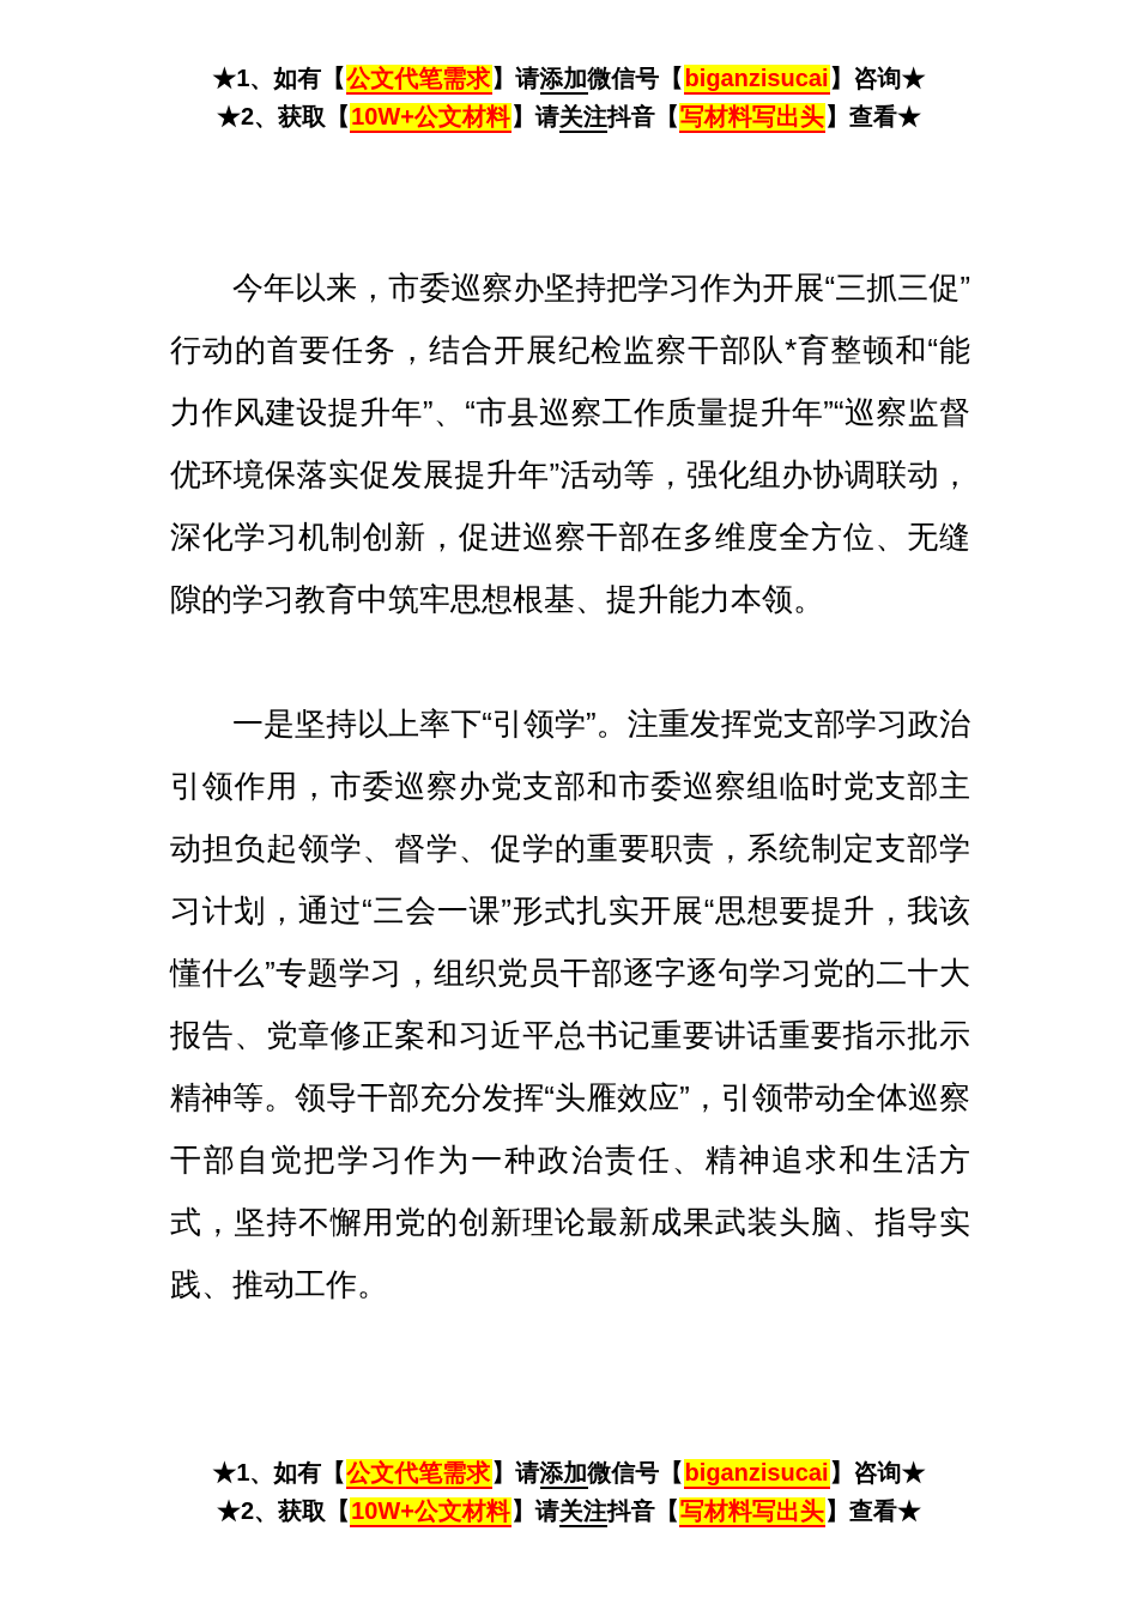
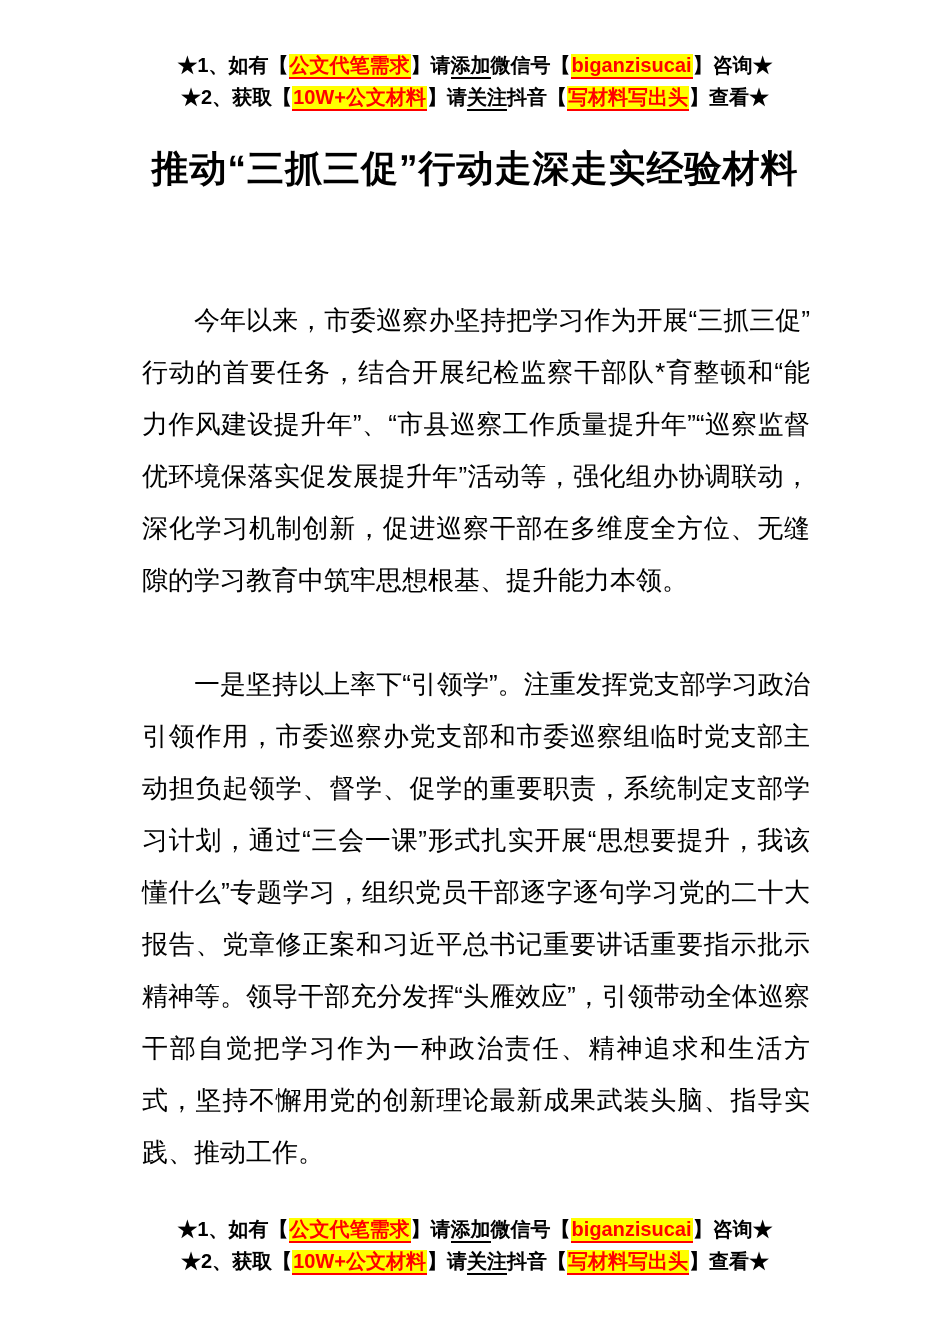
  ★1、如有【公文代笔需求】请添加微信号【biganzisucai】咨询★
  ★2、获取【10W+公文材料】请关注抖音【写材料写出头】查看★
+ 推动“三抓三促”行动走深走实经验材料
  今年以来，市委巡察办坚持把学习作为开展“三抓三促”行动的首要任务，结合开展纪检监察干部队*育整顿和“能力作风建设提升年”、“市县巡察工作质量提升年”“巡察监督优环境保落实促发展提升年”活动等，强化组办协调联动，深化学习机制创新，促进巡察干部在多维度全方位、无缝隙的学习教育中筑牢思想根基、提升能力本领。
  一是坚持以上率下“引领学”。注重发挥党支部学习政治引领作用，市委巡察办党支部和市委巡察组临时党支部主动担负起领学、督学、促学的重要职责，系统制定支部学习计划，通过“三会一课”形式扎实开展“思想要提升，我该懂什么”专题学习，组织党员干部逐字逐句学习党的二十大报告、党章修正案和习近平总书记重要讲话重要指示批示精神等。领导干部充分发挥“头雁效应”，引领带动全体巡察干部自觉把学习作为一种政治责任、精神追求和生活方式，坚持不懈用党的创新理论最新成果武装头脑、指导实践、推动工作。
  ★1、如有【公文代笔需求】请添加微信号【biganzisucai】咨询★
  ★2、获取【10W+公文材料】请关注抖音【写材料写出头】查看★
